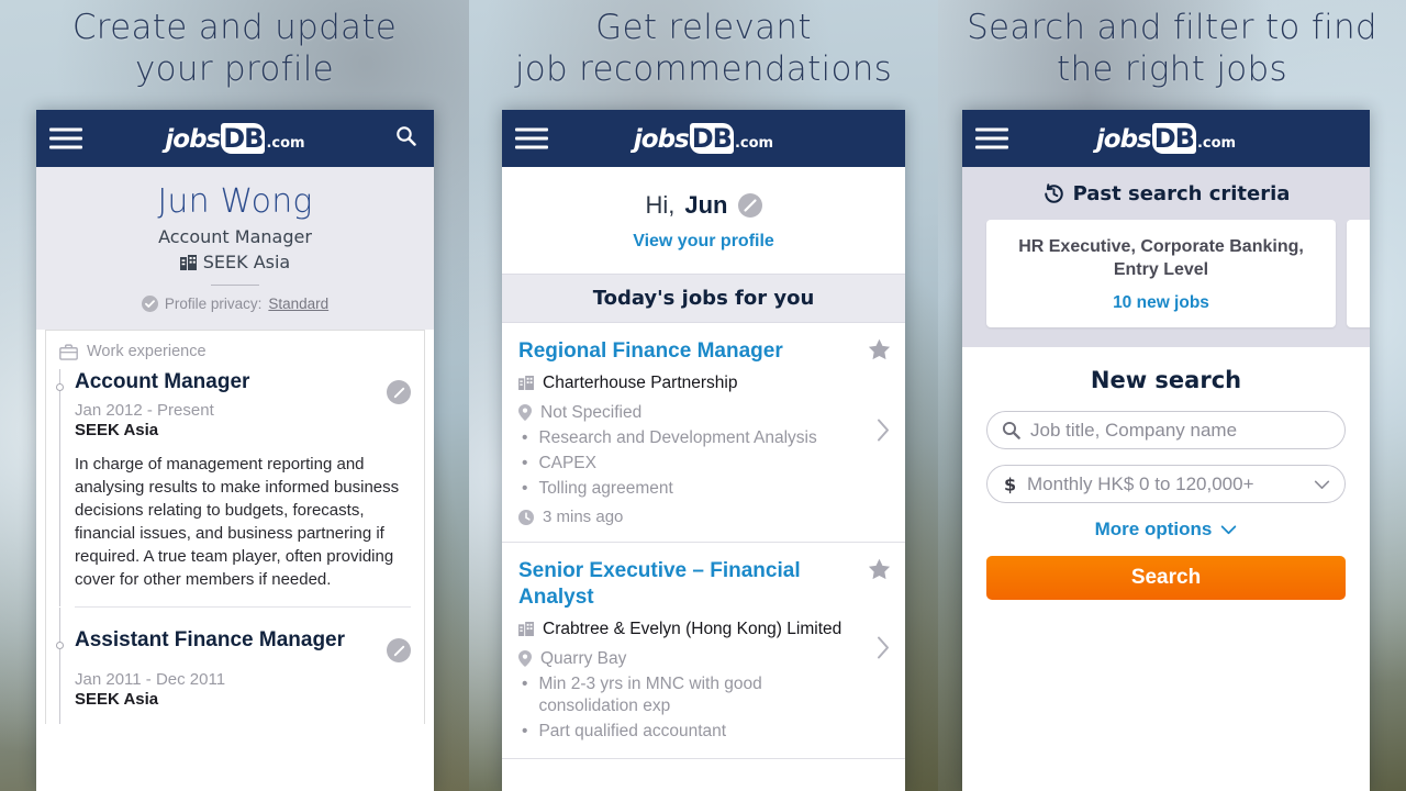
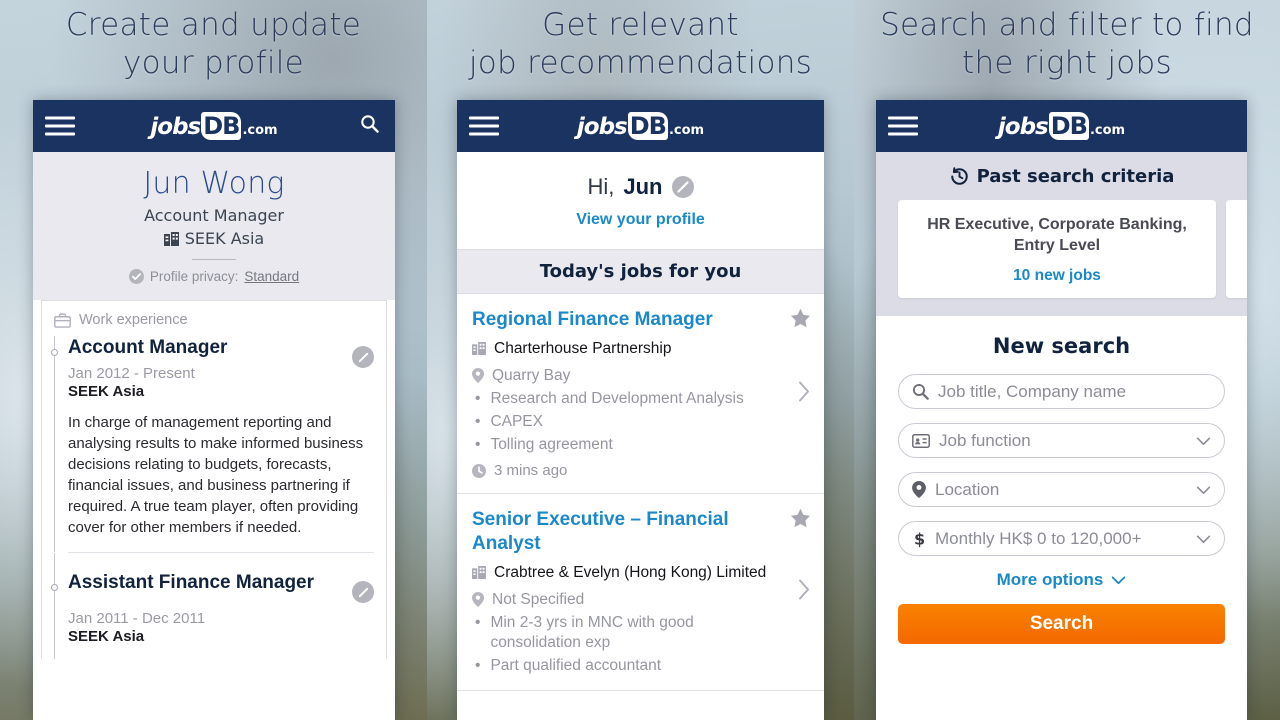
  Create and update
  your profile
  jobs
  DB
  .com
  Jun Wong
  Account Manager
  SEEK Asia
  Profile privacy:
  Standard
  Work experience
  Account Manager
  Jan 2012 - Present
  SEEK Asia
  In charge of management reporting and analysing results to make informed business decisions relating to budgets, forecasts, financial issues, and business partnering if required. A true team player, often providing cover for other members if needed.
  Assistant Finance Manager
  Jan 2011 - Dec 2011
  SEEK Asia
  Get relevant
  job recommendations
  jobs
  DB
  .com
  Hi,
  Jun
  View your profile
  Today's jobs for you
  Regional Finance Manager
  Charterhouse Partnership
- Not Specified
+ Quarry Bay
  •
  Research and Development Analysis
  •
  CAPEX
  •
  Tolling agreement
  3 mins ago
  Senior Executive – Financial Analyst
  Crabtree & Evelyn (Hong Kong) Limited
- Quarry Bay
+ Not Specified
  •
  Min 2-3 yrs in MNC with good consolidation exp
  •
  Part qualified accountant
  Search and filter to find
  the right jobs
  jobs
  DB
  .com
  Past search criteria
  HR Executive, Corporate Banking, Entry Level
  10 new jobs
  New search
  Job title, Company name
+ Job function
+ Location
  $
  Monthly HK$ 0 to 120,000+
  More options
  Search
